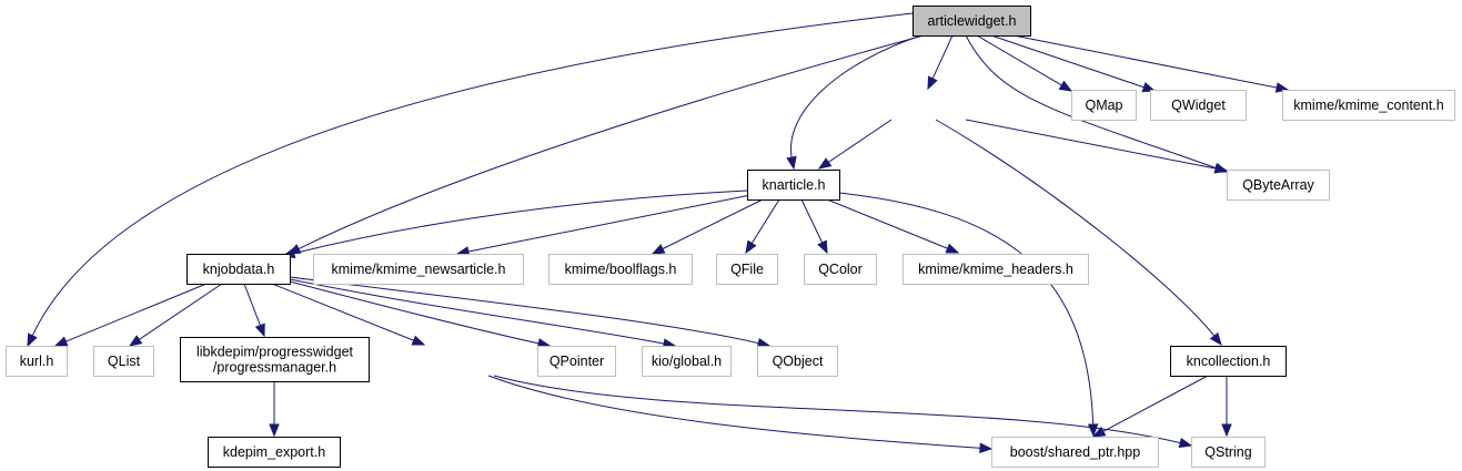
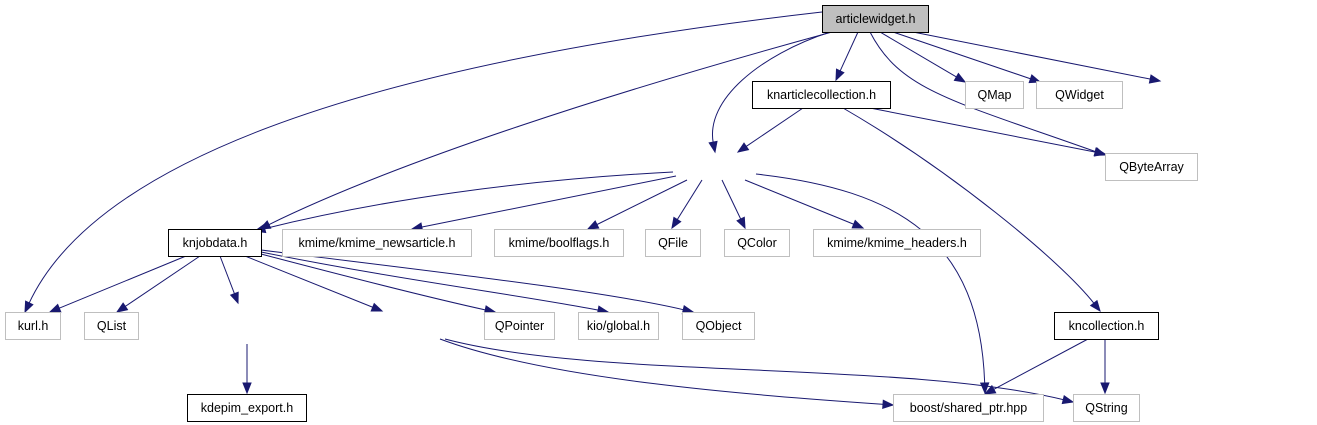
  articlewidget.h
+ knarticlecollection.h
  QMap
  QWidget
- kmime/kmime_content.h
- knarticle.h
  QByteArray
  knjobdata.h
  kmime/kmime_newsarticle.h
  kmime/boolflags.h
  QFile
  QColor
  kmime/kmime_headers.h
  kurl.h
  QList
- libkdepim/progresswidget
- /progressmanager.h
  QPointer
  kio/global.h
  QObject
  kncollection.h
  kdepim_export.h
  boost/shared_ptr.hpp
  QString
